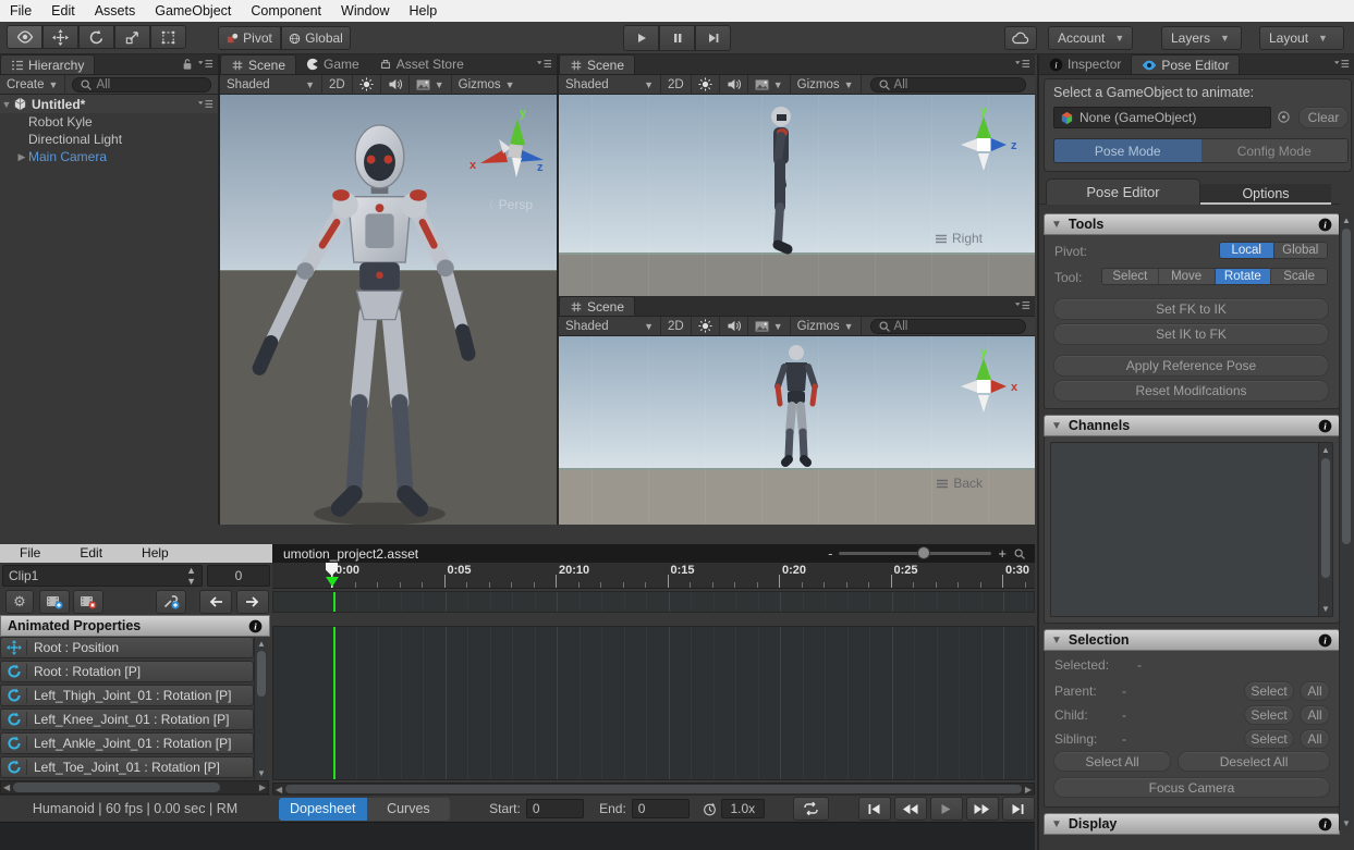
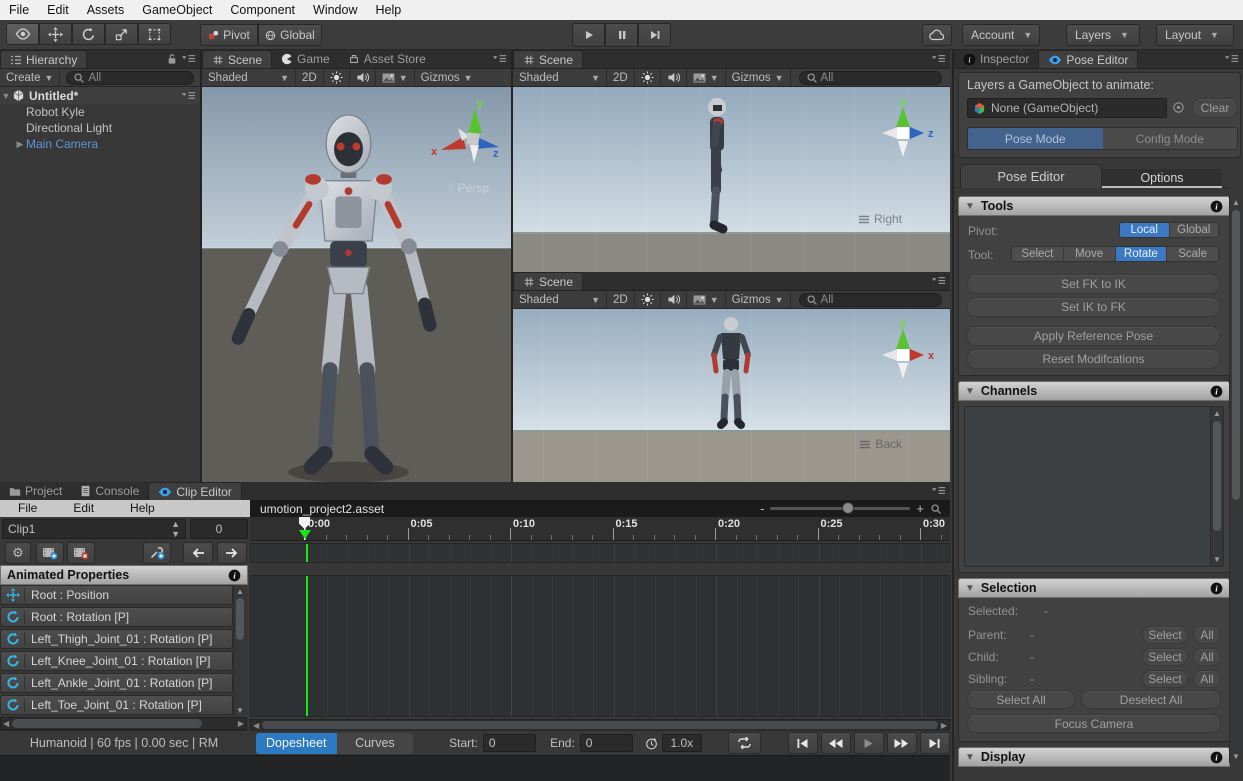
  File
  Edit
  Assets
  GameObject
  Component
  Window
  Help
  Pivot
  Global
  Account
  ▼
  Layers
  ▼
  Layout
  ▼
  Hierarchy
  Create
  ▼
  All
  ▼
  Untitled*
  Robot Kyle
  Directional Light
  ▶
  Main Camera
  Scene
  Game
  Asset Store
  Shaded
  ▼
  2D
  ▼
  Gizmos
  ▼
  y
  x
  z
  Persp
  Scene
  Shaded
  ▼
  2D
  ▼
  Gizmos
  ▼
  All
  y
  z
  Right
  Scene
  Shaded
  ▼
  2D
  ▼
  Gizmos
  ▼
  All
  y
  x
  Back
  i
  Inspector
  Pose Editor
- Select a GameObject to animate:
+ Layers a GameObject to animate:
  None (GameObject)
  Clear
  Pose Mode
  Config Mode
  Pose Editor
  Options
  ▼
  Tools
  i
  Pivot:
  Local
  Global
  Tool:
  Select
  Move
  Rotate
  Scale
  Set FK to IK
  Set IK to FK
  Apply Reference Pose
  Reset Modifcations
  ▼
  Channels
  i
  ▲
  ▼
  ▼
  Selection
  i
  Selected:
  -
  Parent:
  -
  Select
  All
  Child:
  -
  Select
  All
  Sibling:
  -
  Select
  All
  Select All
  Deselect All
  Focus Camera
  ▼
  Display
  i
  ▲
  ▼
+ Project
+ Console
+ Clip Editor
  File
  Edit
  Help
  umotion_project2.asset
  -
  +
  Clip1
  ▲
  ▼
  0
  ⚙
  Animated Properties
  i
  Root : Position
  Root : Rotation [P]
  Left_Thigh_Joint_01 : Rotation [P]
  Left_Knee_Joint_01 : Rotation [P]
  Left_Ankle_Joint_01 : Rotation [P]
  Left_Toe_Joint_01 : Rotation [P]
  ▲
  ▼
  ◀
  ▶
  Humanoid | 60 fps | 0.00 sec | RM
  0:00
  0:05
- 20:10
+ 0:10
  0:15
  0:20
  0:25
  0:30
  ◀
  ▶
  Dopesheet
  Curves
  Start:
  0
  End:
  0
  1.0x
